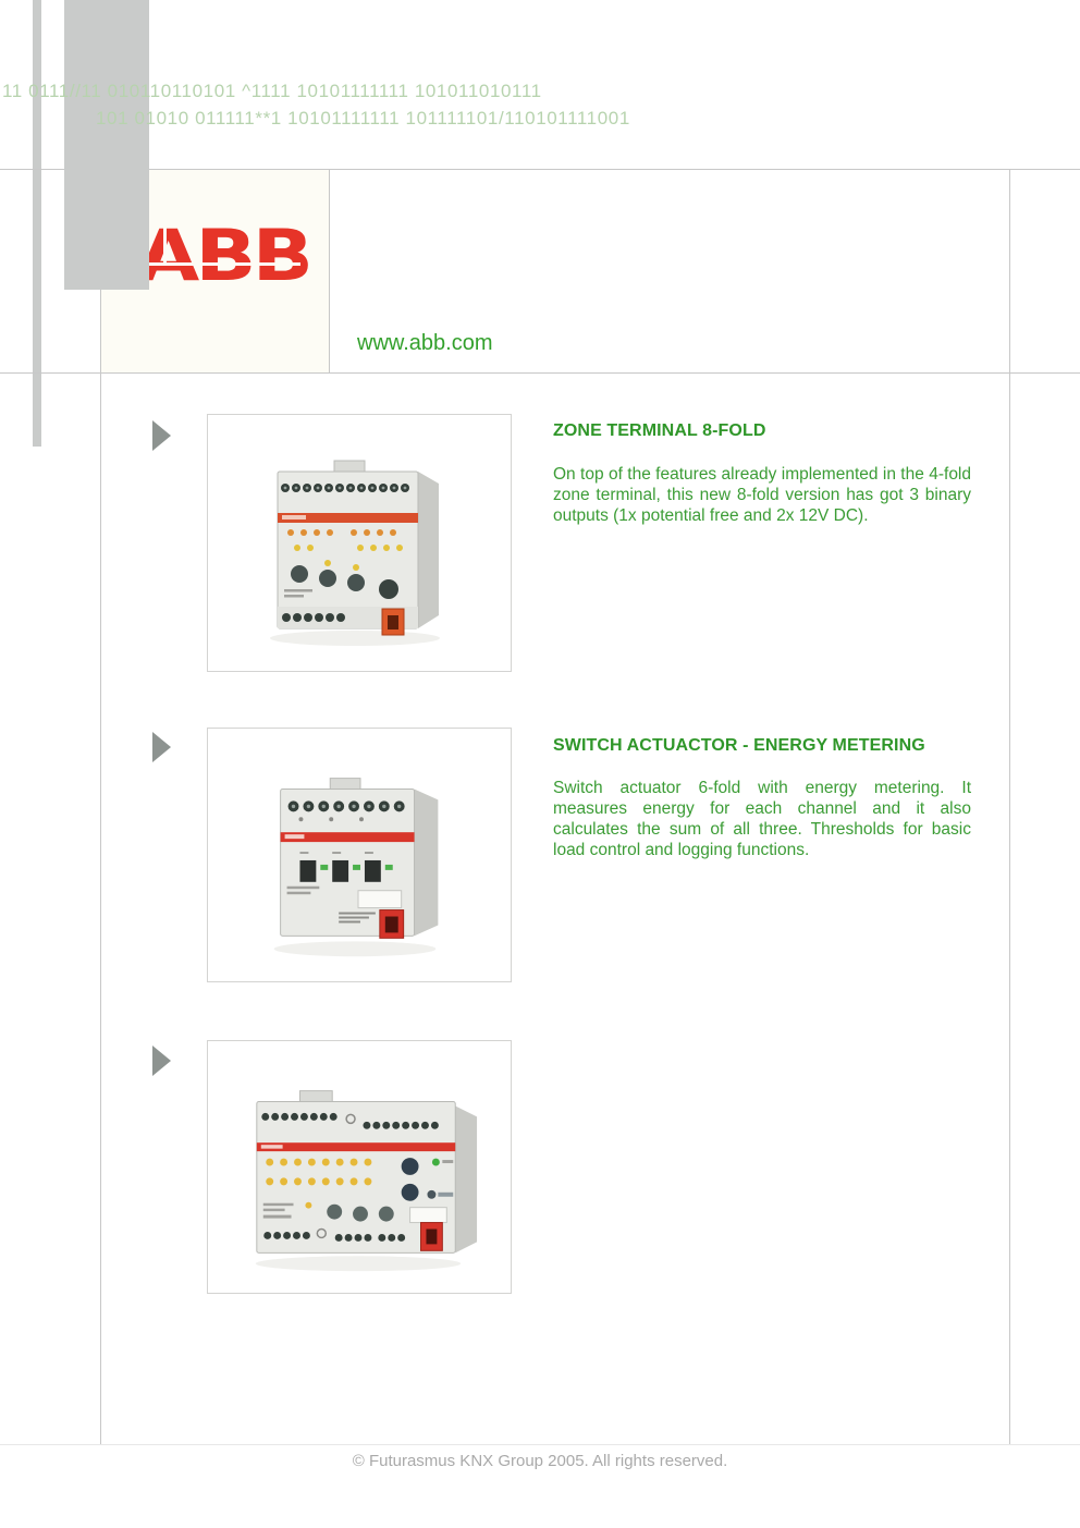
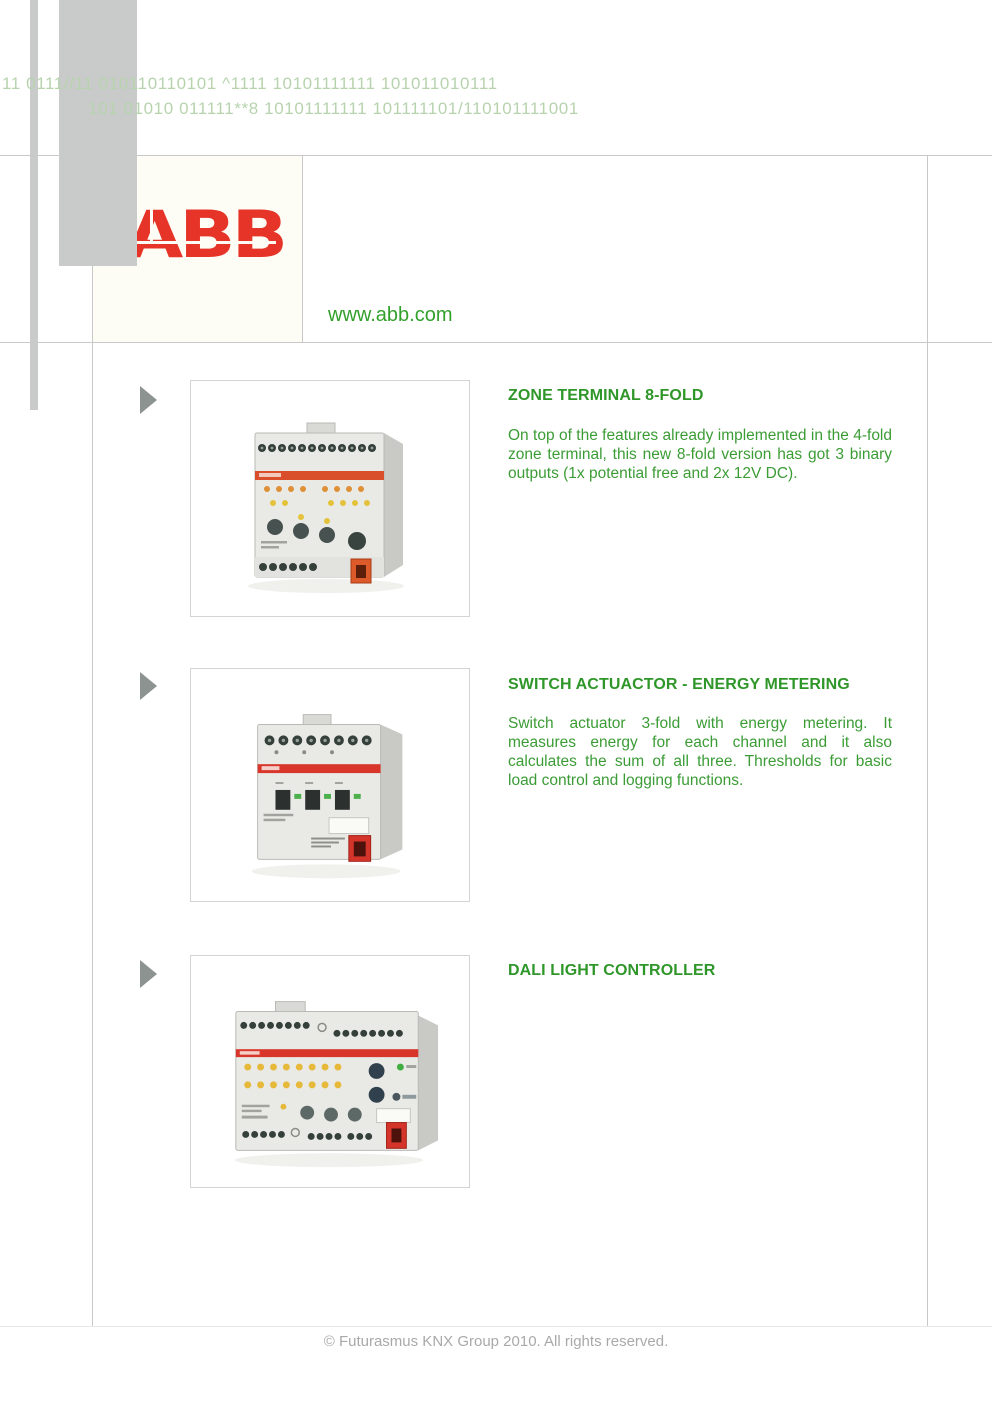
  11 0111//11 010110110101 ^1111 10101111111 101011010111
- 101 01010 011111**1 10101111111 101111101/110101111001
+ 101 01010 011111**8 10101111111 101111101/110101111001
  ABB
  www.abb.com
  ZONE TERMINAL 8-FOLD
  On top of the features already implemented in the 4-fold zone terminal, this new 8-fold version has got 3 binary outputs (1x potential free and 2x 12V DC).
  SWITCH ACTUACTOR - ENERGY METERING
- Switch actuator 6-fold with energy metering. It measures energy for each channel and it also calculates the sum of all three. Thresholds for basic load control and logging functions.
+ Switch actuator 3-fold with energy metering. It measures energy for each channel and it also calculates the sum of all three. Thresholds for basic load control and logging functions.
+ DALI LIGHT CONTROLLER
- © Futurasmus KNX Group 2005. All rights reserved.
+ © Futurasmus KNX Group 2010. All rights reserved.
